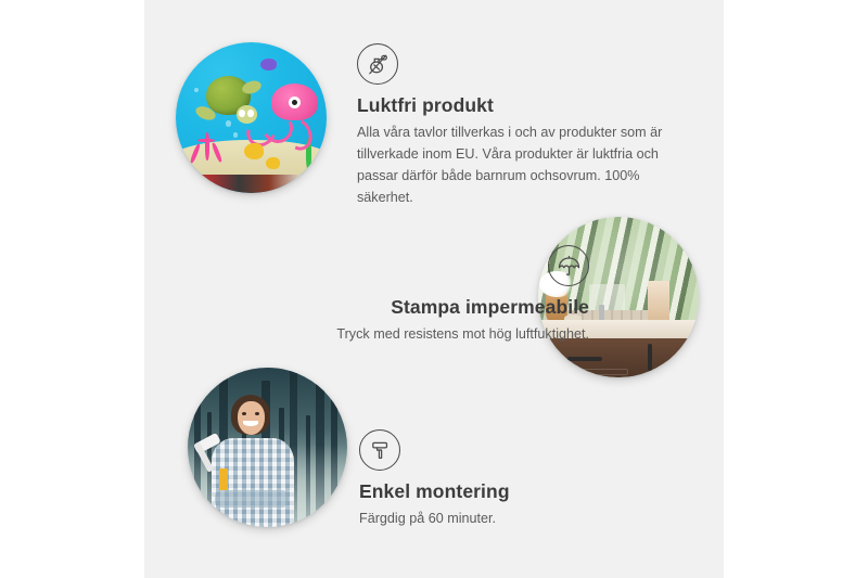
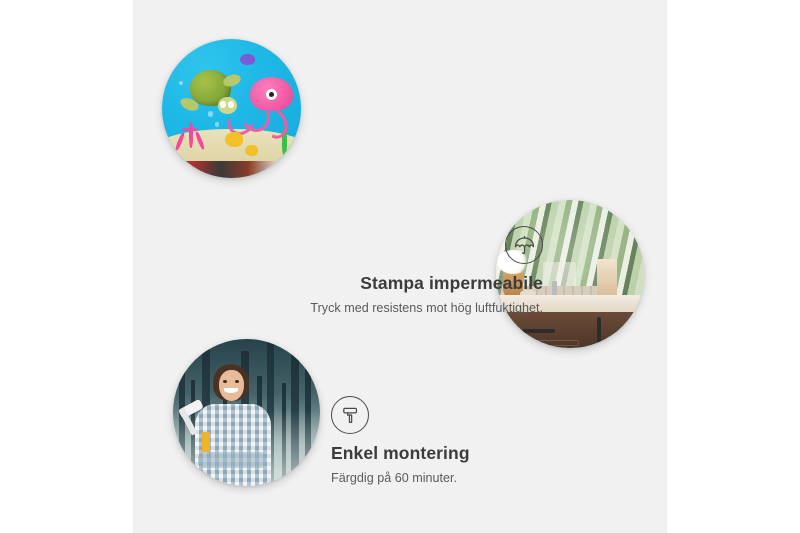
- Luktfri produkt
- Alla våra tavlor tillverkas i och av produkter som är tillverkade inom EU. Våra produkter är luktfria och passar därför både barnrum ochsovrum. 100% säkerhet.
  Stampa impermeabile
  Tryck med resistens mot hög luftfuktighet.
  Enkel montering
  Färgdig på 60 minuter.
